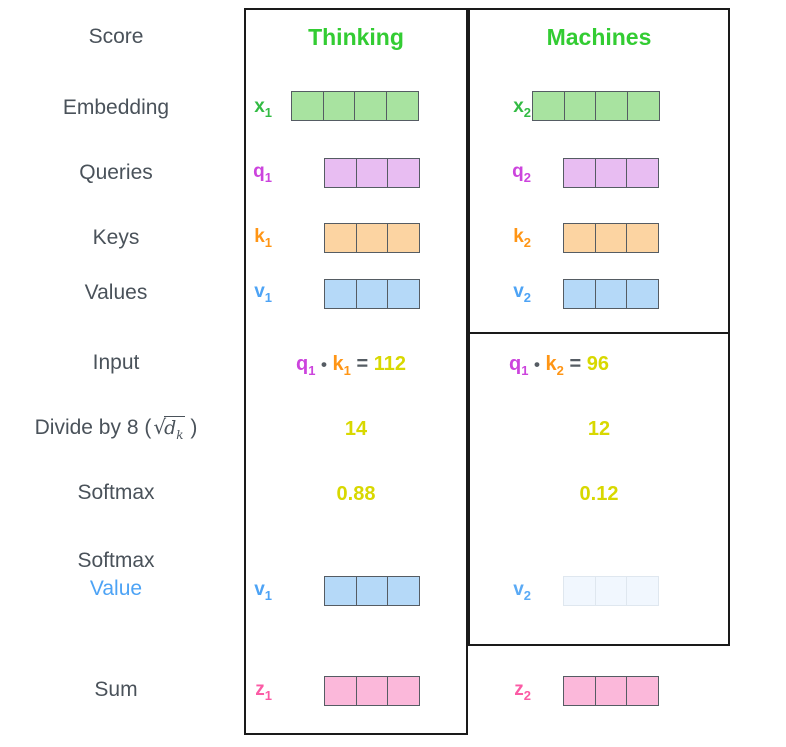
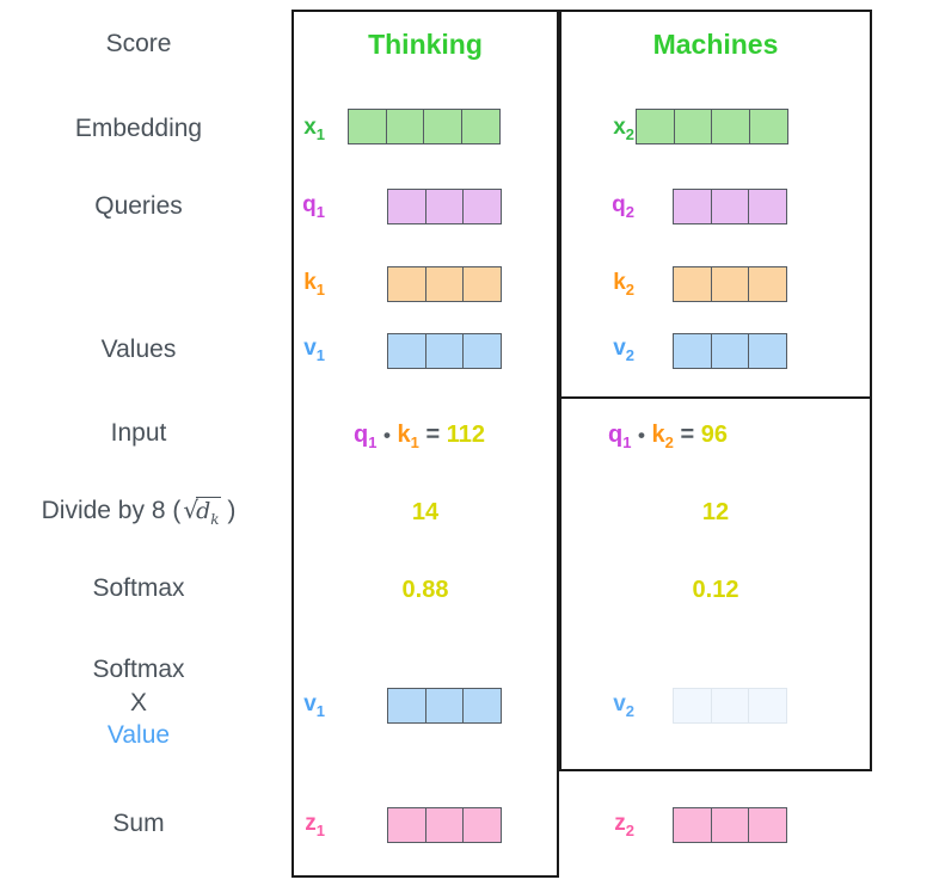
  Score
  Embedding
  Queries
- Keys
  Values
  Input
  Divide by 8 (√dk )
  Softmax
  Softmax
+ X
  Value
  Sum
  Thinking
  Machines
  x1
  x2
  q1
  q2
  k1
  k2
  v1
  v2
  q1 • k1 = 112
  q1 • k2 = 96
  14
  12
  0.88
  0.12
  v1
  v2
  z1
  z2
